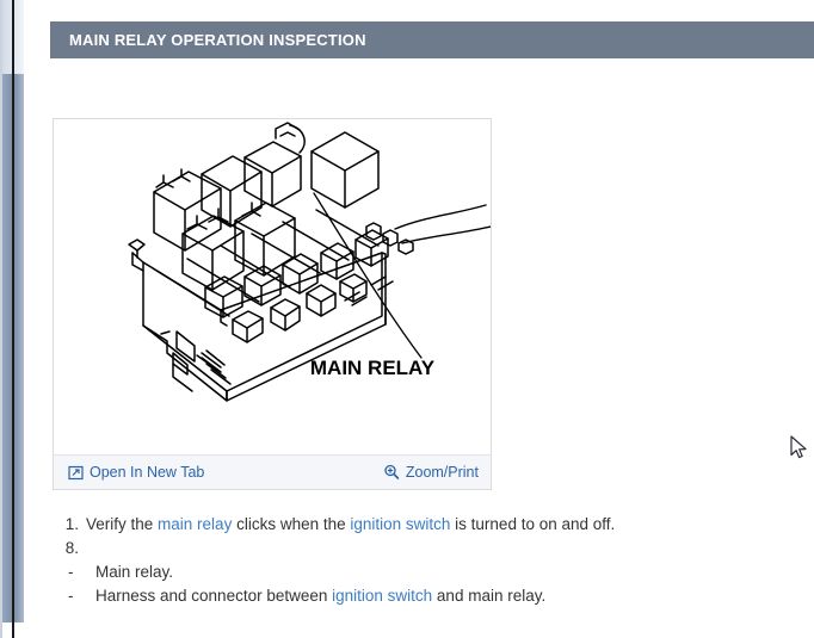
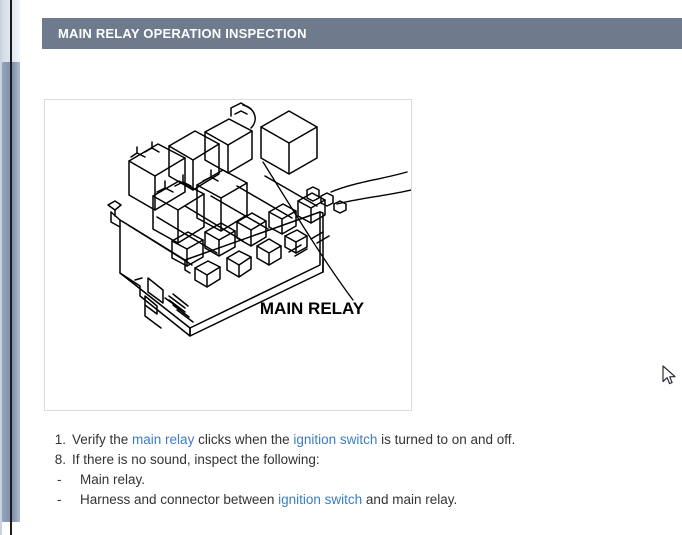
  MAIN RELAY OPERATION INSPECTION
  MAIN RELAY
- Open In New Tab
- Zoom/Print
  1.
  Verify the main relay clicks when the ignition switch is turned to on and off.
  8.
+ If there is no sound, inspect the following:
  -
  Main relay.
  -
  Harness and connector between ignition switch and main relay.
